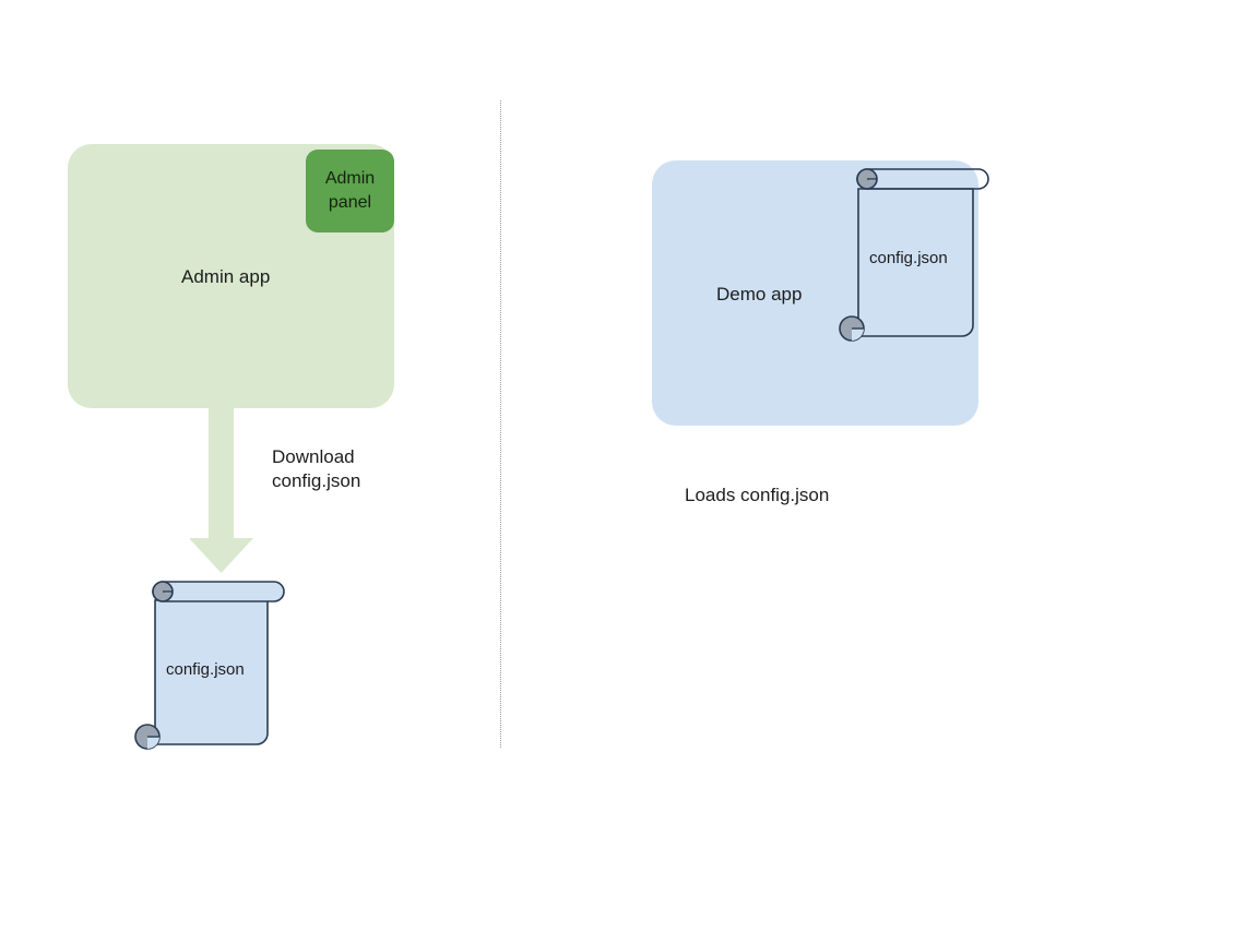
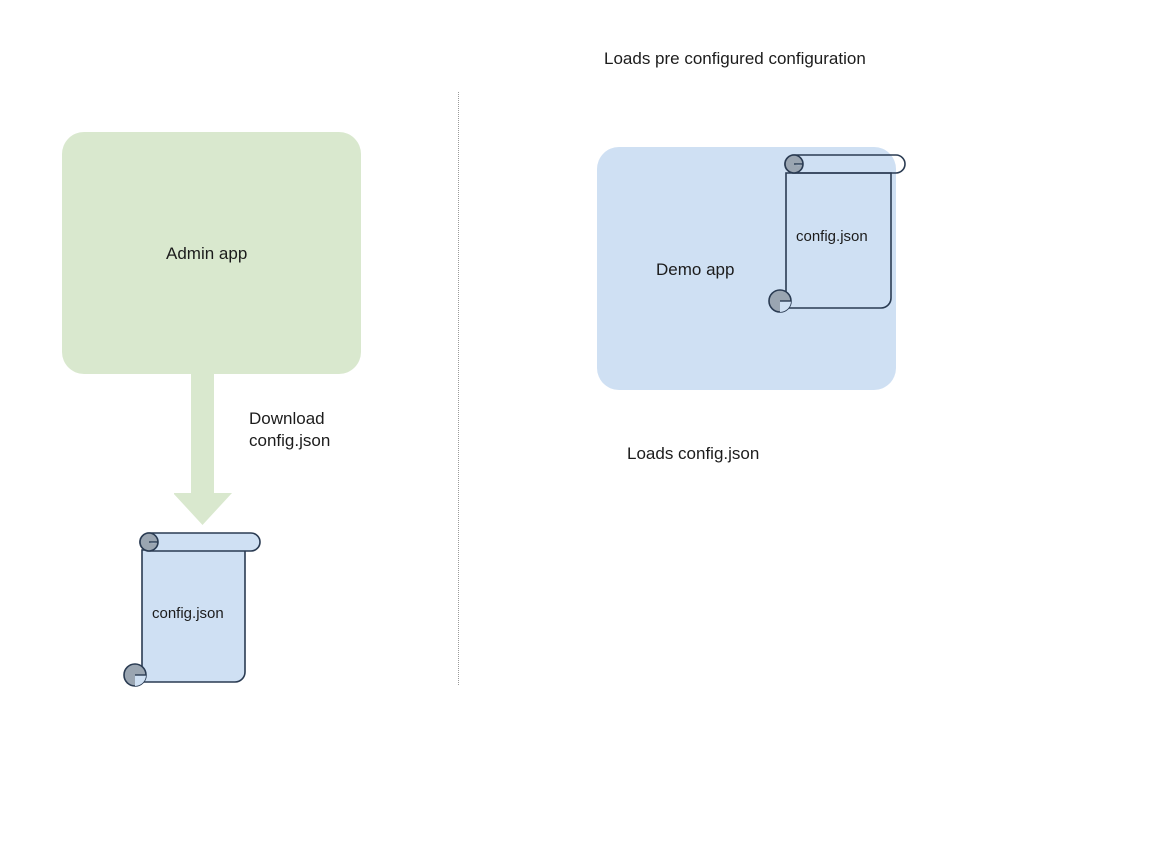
+ Loads pre configured configuration
  Admin app
- Admin
- panel
  Download
  config.json
  config.json
  Demo app
  config.json
  Loads config.json
